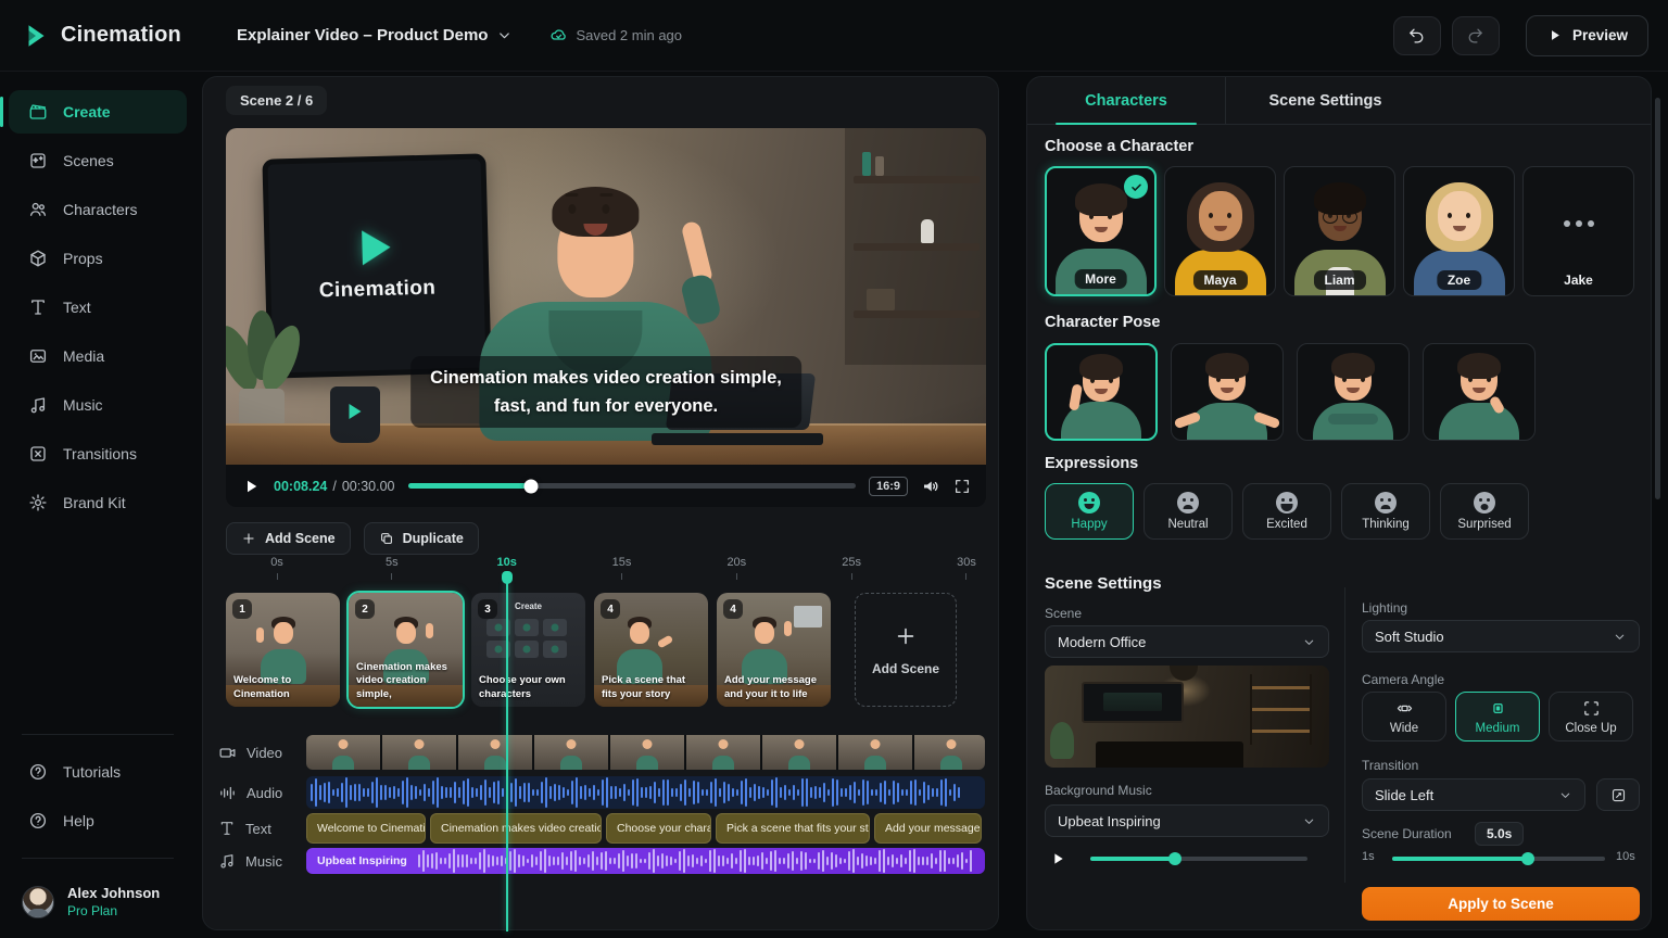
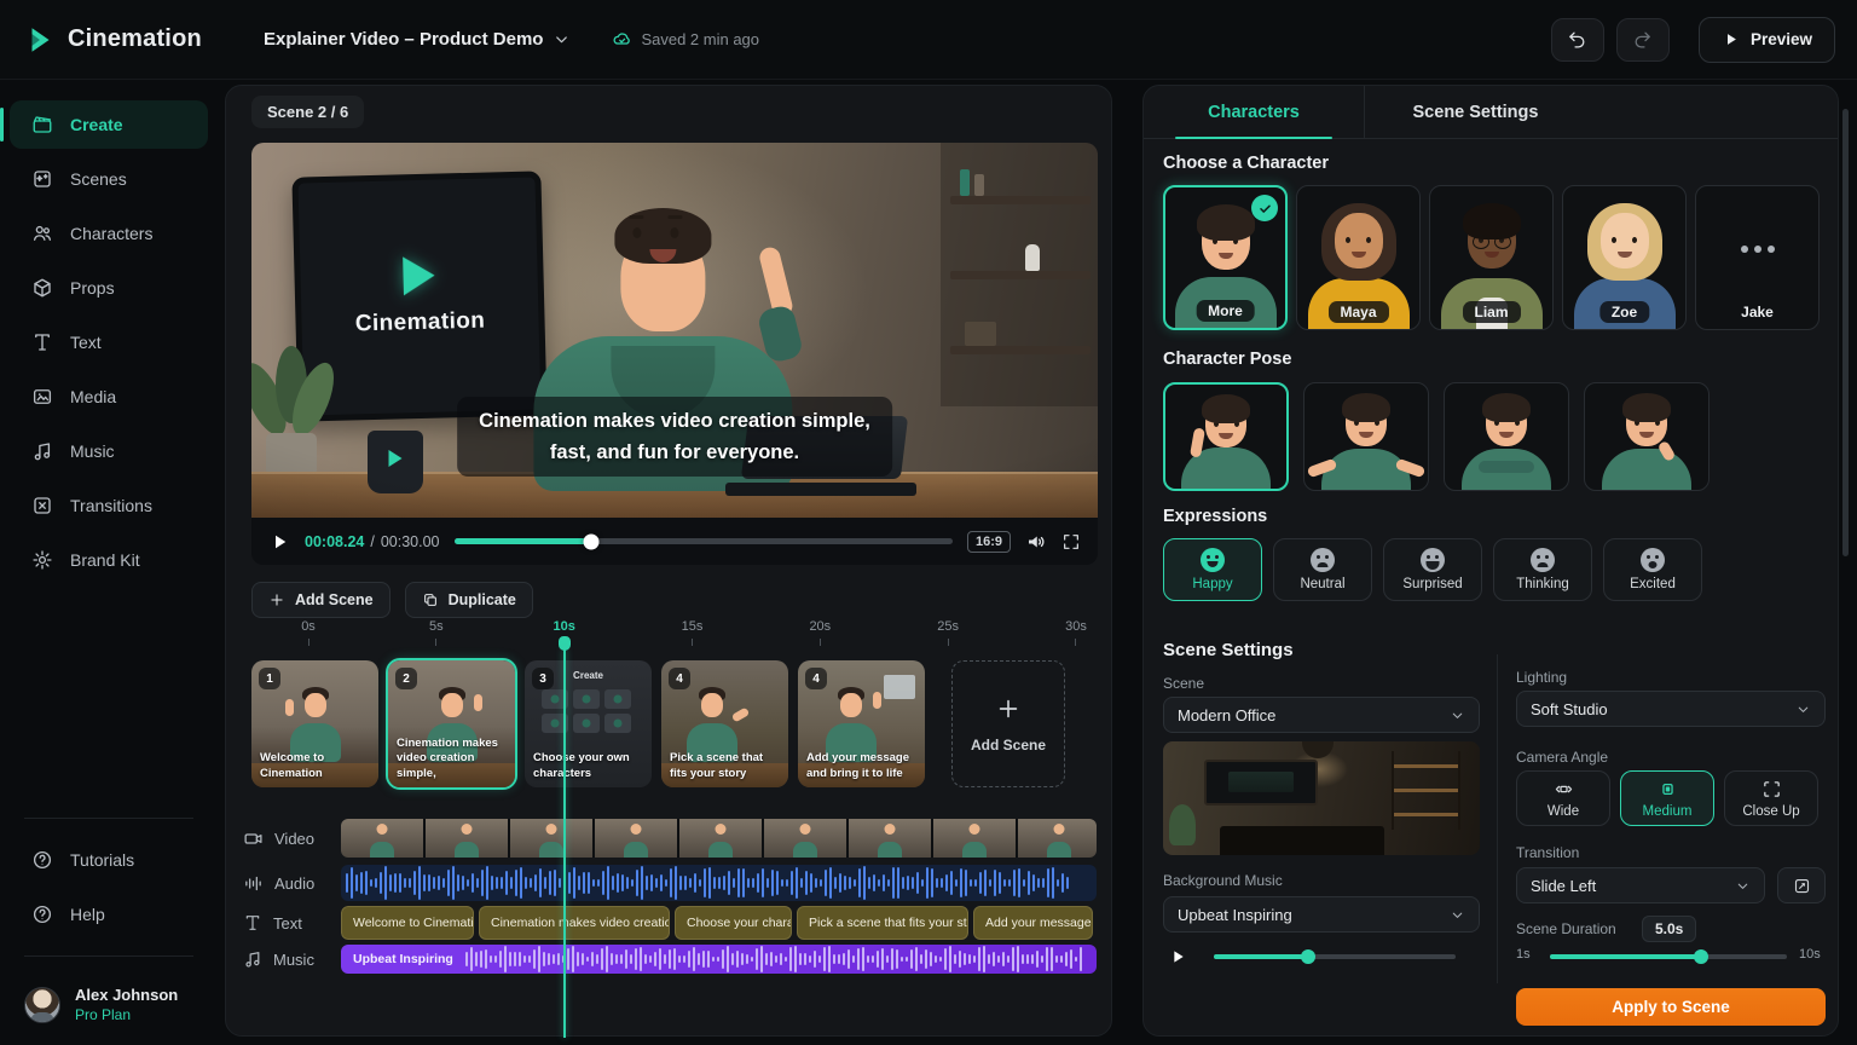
  Cinemation
  Explainer Video – Product Demo
  Saved 2 min ago
  Preview
  Create
  Scenes
  Characters
  Props
  Text
  Media
  Music
  Transitions
  Brand Kit
  Tutorials
  Help
  Alex Johnson
  Pro Plan
  Scene 2 / 6
  Cinemation makes video creation simple,
  fast, and fun for everyone.
  00:08.24
  /
  00:30.00
  16:9
  Add Scene
  Duplicate
  0s
  5s
  10s
  15s
  20s
  25s
  30s
  1
  Welcome to Cinemation
  2
  Cinemation makes video creation simple,
  3
  Create
  Chooe your own characters
  4
  Pick a scene that fits your story
  4
- Add your message and your it to life
+ Add your message and bring it to life
  Add Scene
  Video
  Audio
  Text
  Welcome to Cinemati
  Cinemationakes video creatio
  Choose your chara
  Pick a scene that fits your st
  Add your message
  Music
  Upbeat Inspiring
  Characters
  Scene Settings
  Choose a Character
  More
  Maya
  Liam
  Zoe
  Jake
  Character Pose
  Expressions
  Happy
  Neutral
- Excited
+ Surprised
  Thinking
- Surprised
+ Excited
  Scene Settings
  Scene
  Modern Office
  Background Music
  Upbeat Inspiring
  Lighting
  Soft Studio
  Camera Angle
  Wide
  Medium
  Close Up
  Transition
  Slide Left
  Scene Duration
  5.0s
  1s
  10s
  Apply to Scene
